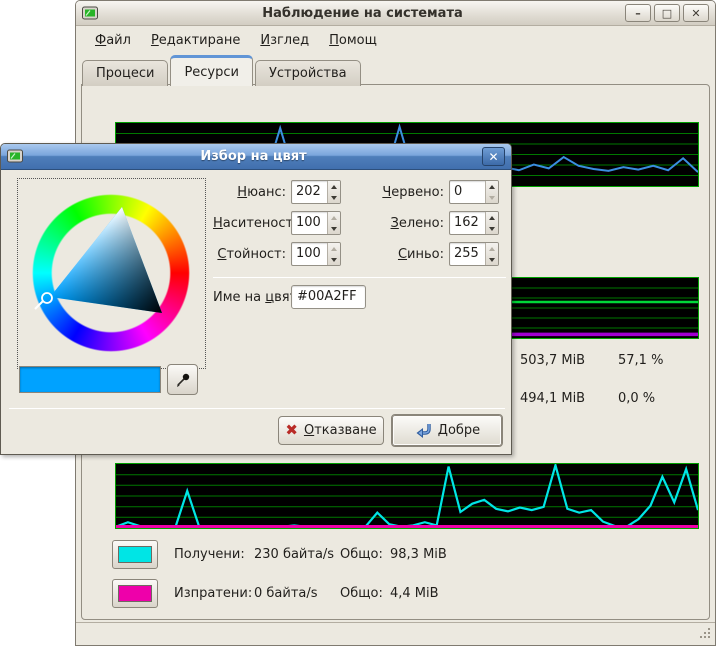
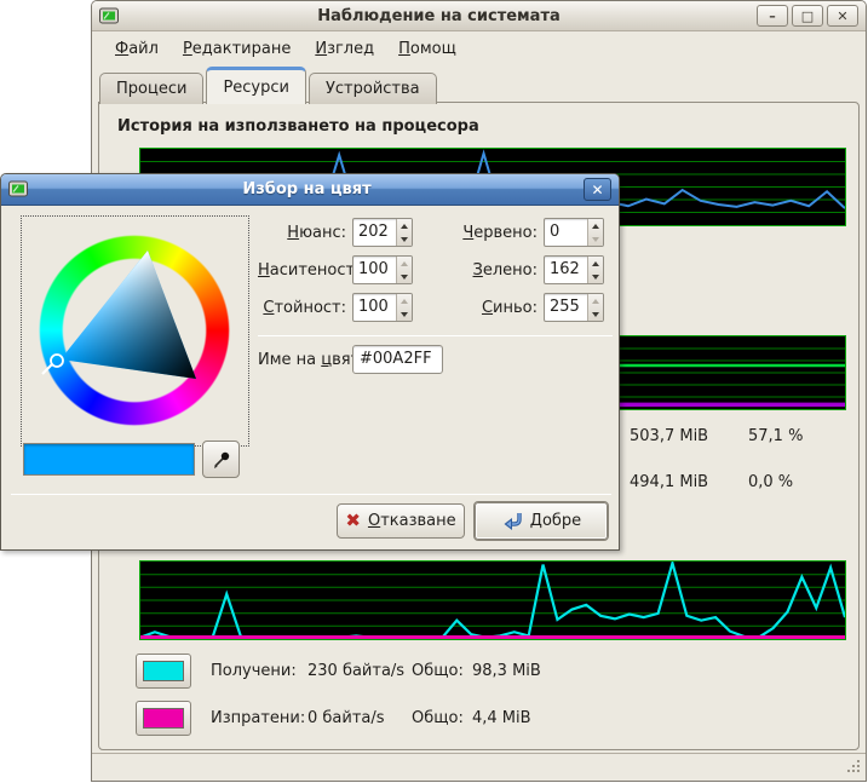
  Наблюдение на системата
  –
  □
  ✕
  Файл
  Редактиране
  Изглед
  Помощ
  Процеси
  Ресурси
  Устройства
+ История на използването на процесора
  503,7 MiB
  57,1 %
  494,1 MiB
  0,0 %
  Получени:
  230 байта/s
  Общо:
  98,3 MiB
  Изпратени:
  0 байта/s
  Общо:
  4,4 MiB
  Избор на цвят
  ✕
  Нюанс:
  202
  Червено:
  0
  Наситеност
  100
  Зелено:
  162
  Стойност:
  100
  Синьо:
  255
  Име на цвя
  #00A2FF
  ✖
  Отказване
  Добре
